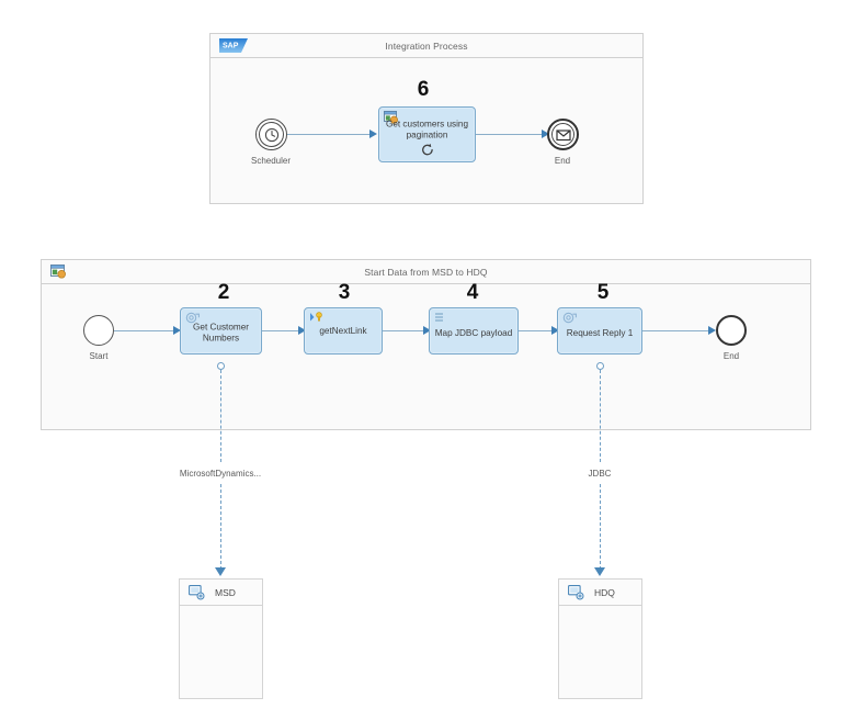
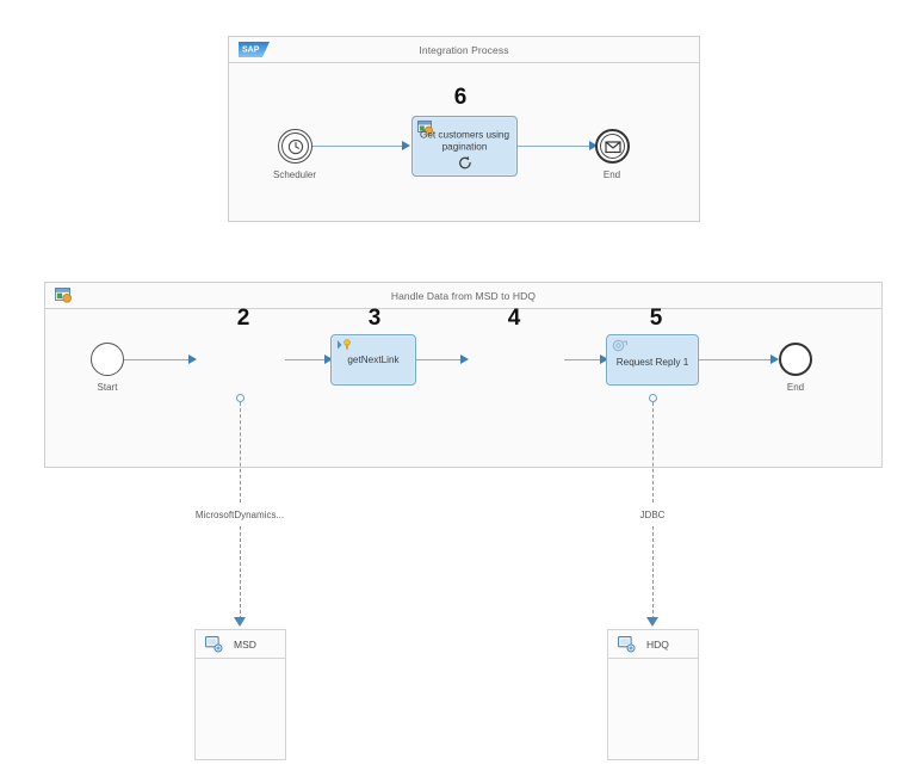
  Integration Process
  Scheduler
  6
  Get customers using pagination
  End
- Start Data from MSD to HDQ
+ Handle Data from MSD to HDQ
  Start
  2
- Get Customer Numbers
  3
  getNextLink
  4
- Map JDBC payload
  5
  Request Reply 1
  End
  MicrosoftDynamics...
  JDBC
  MSD
  HDQ
